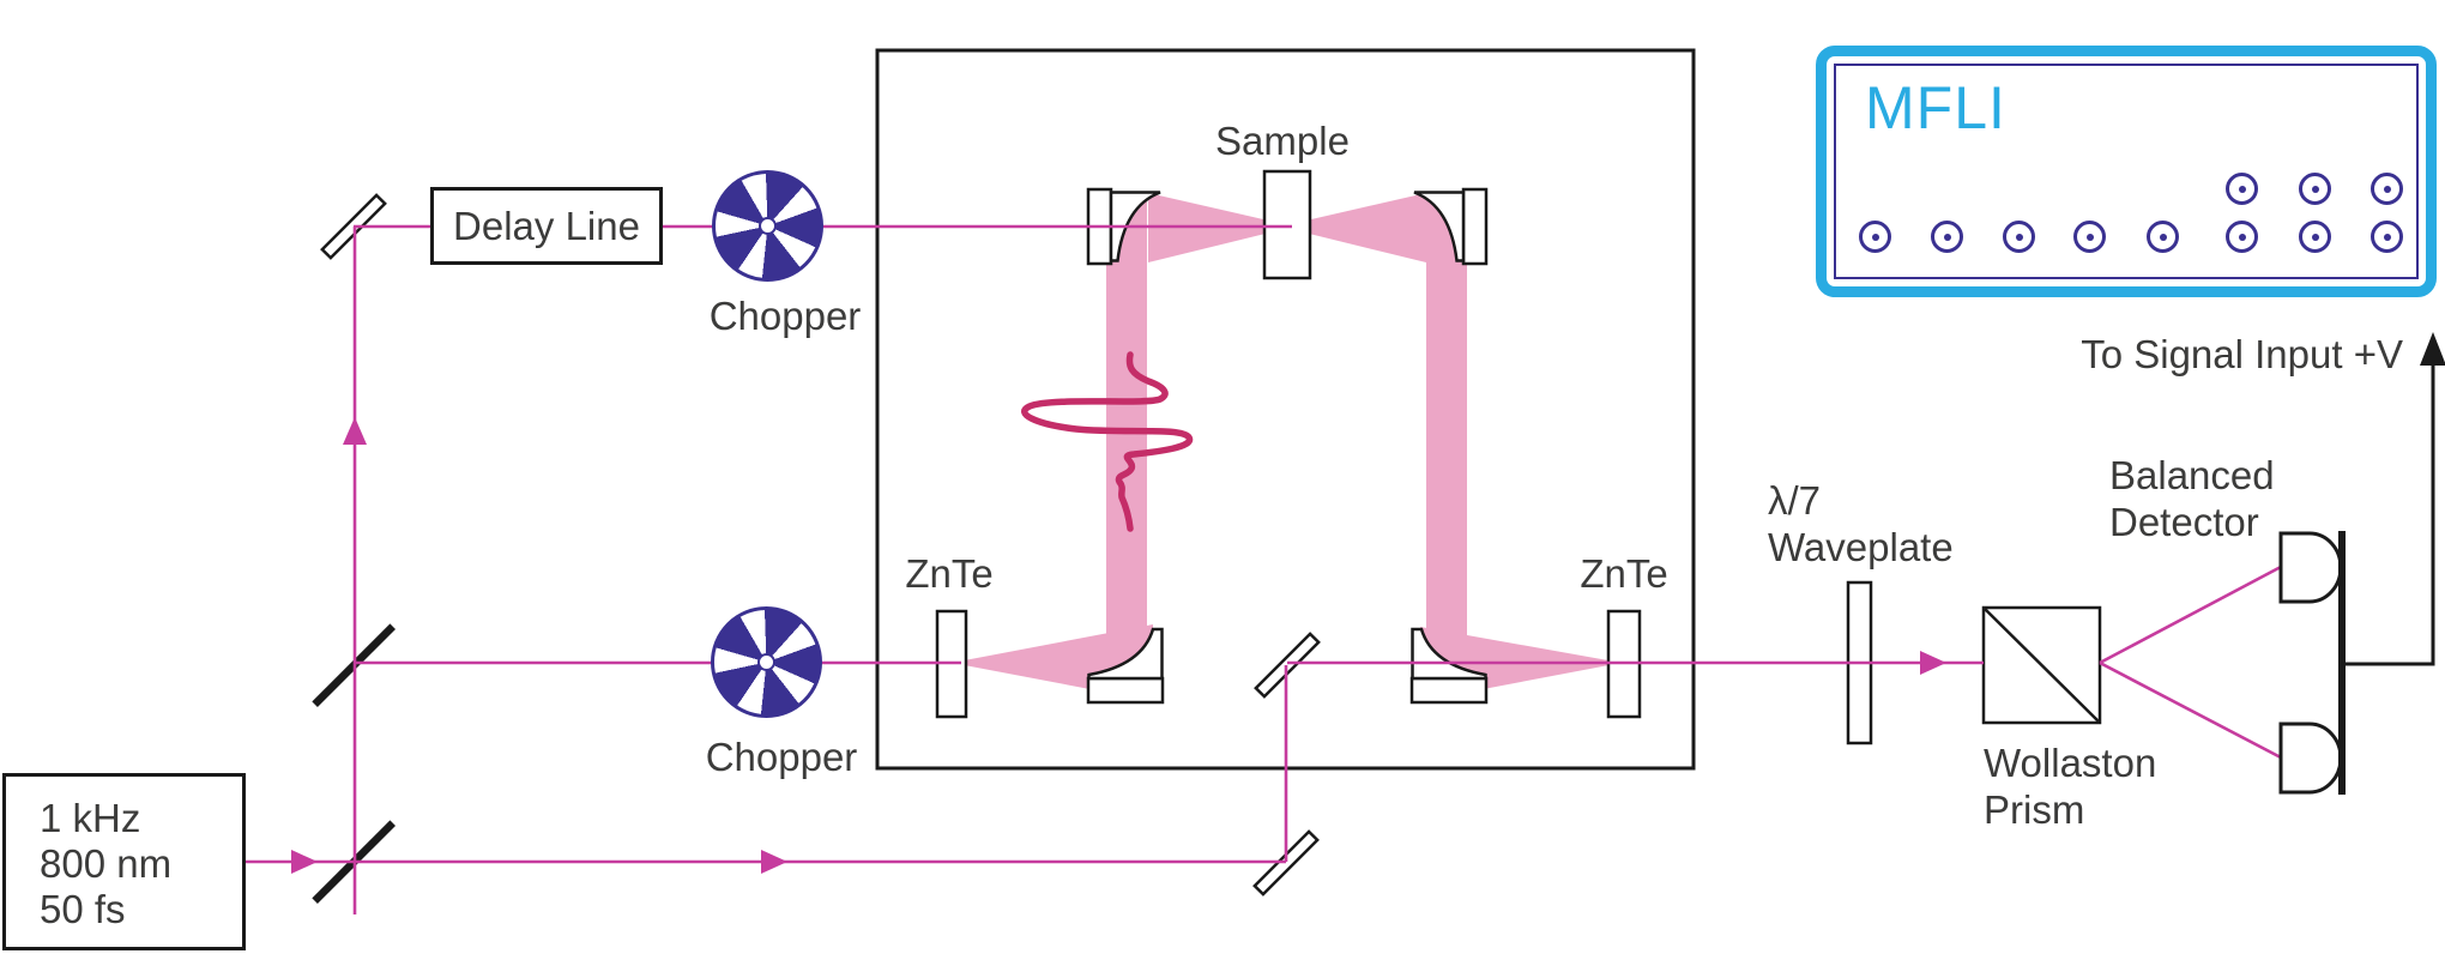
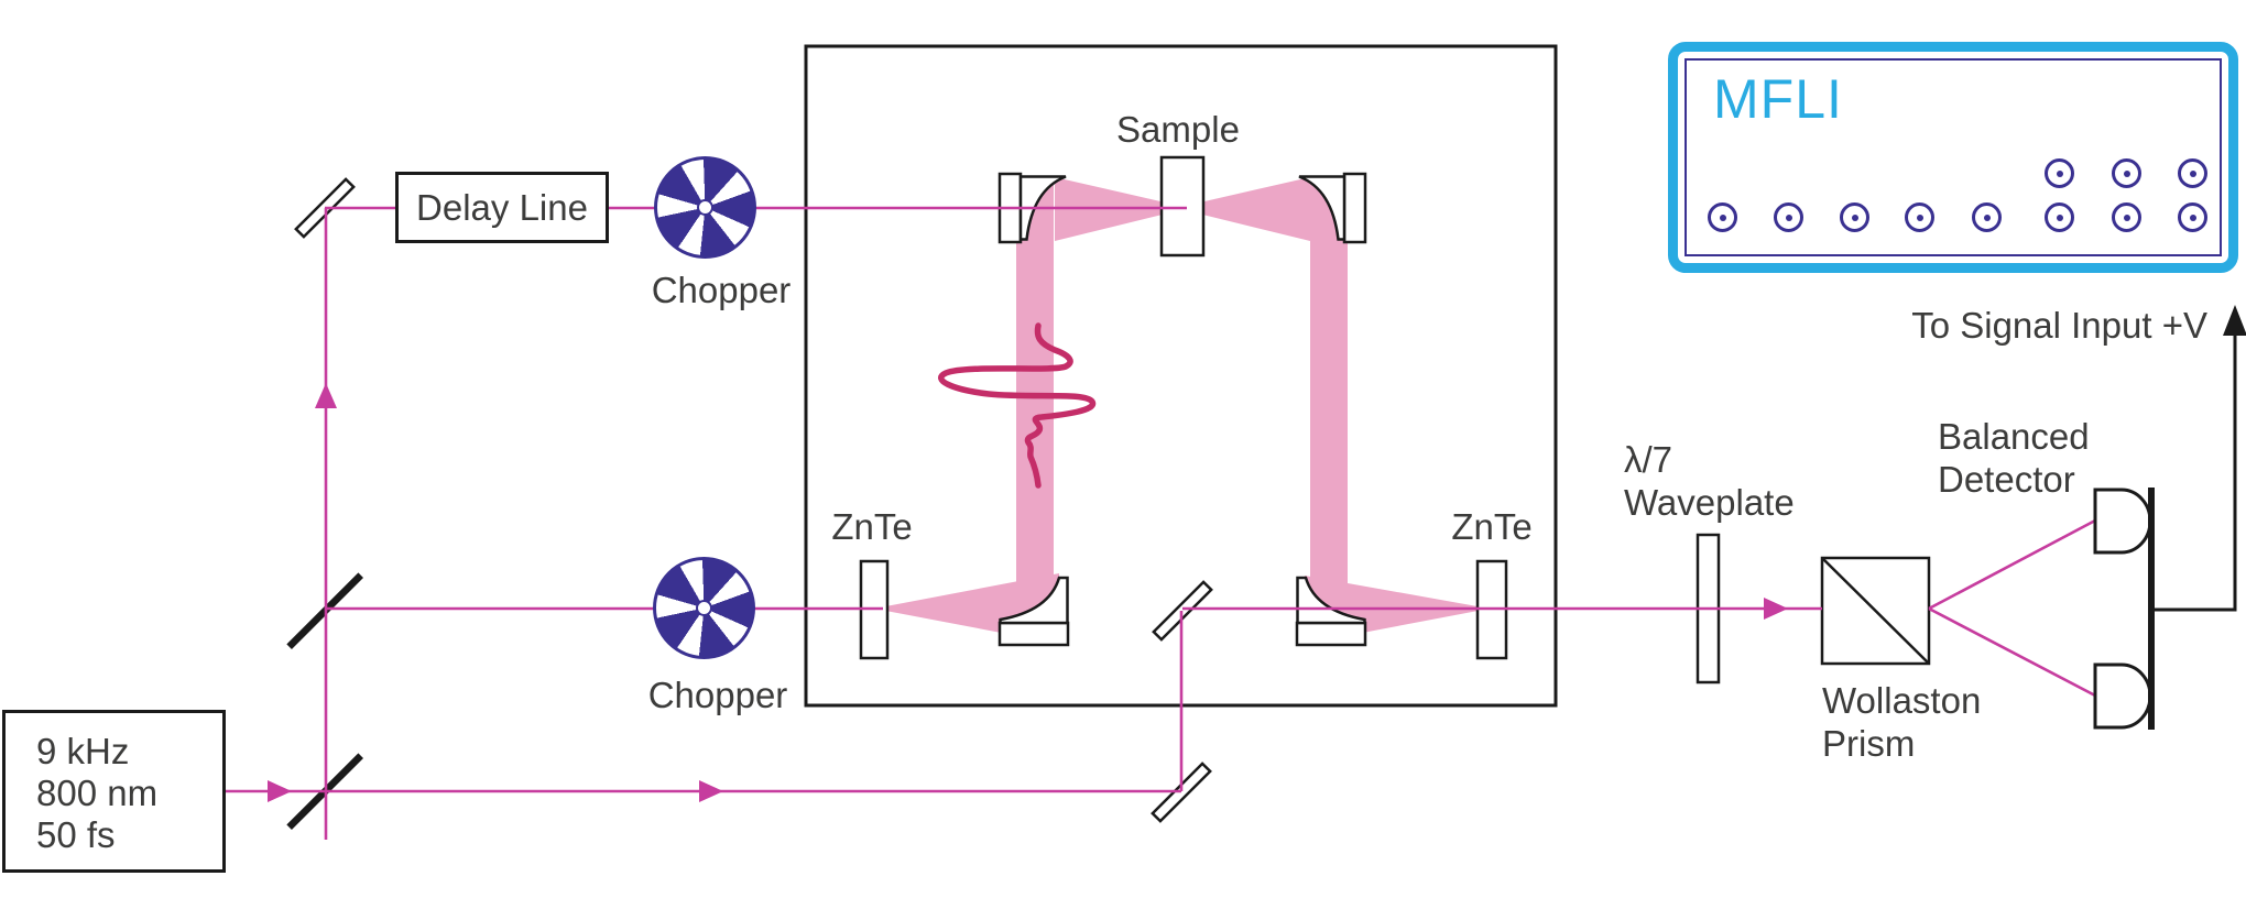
- 1 kHz
+ 9 kHz
  800 nm
  50 fs
  Delay Line
  MFLI
  Sample
  Chopper
  Chopper
  ZnTe
  ZnTe
  λ/7
  Waveplate
  Wollaston
  Prism
  Balanced
  Detector
  To Signal Input +V
